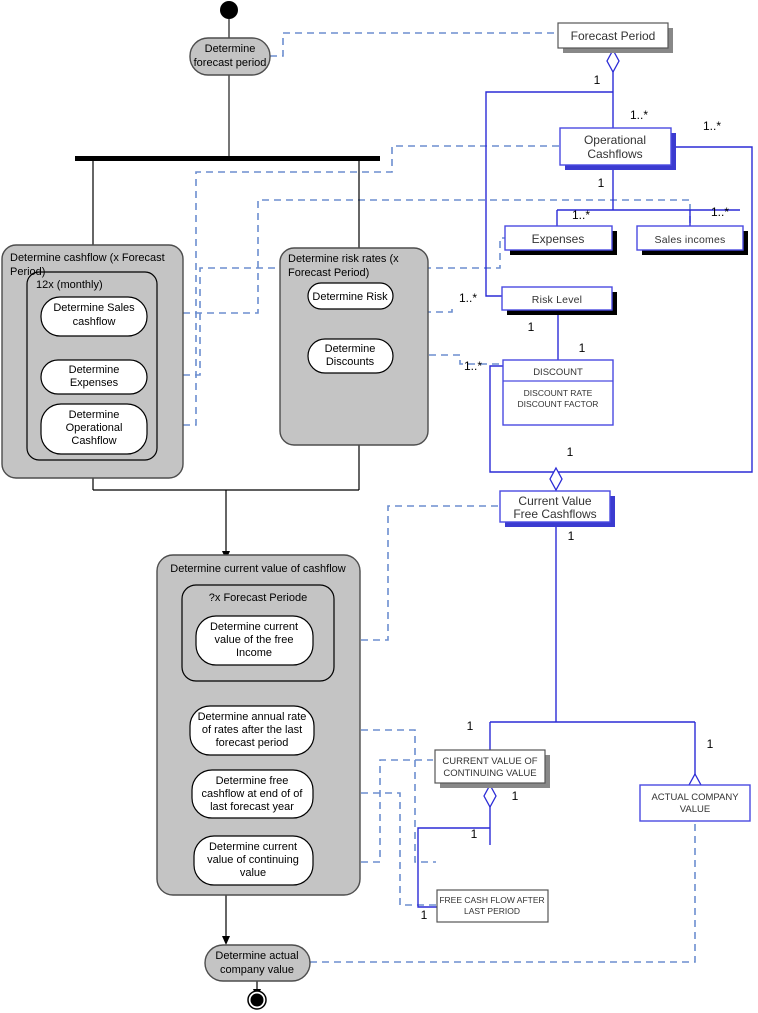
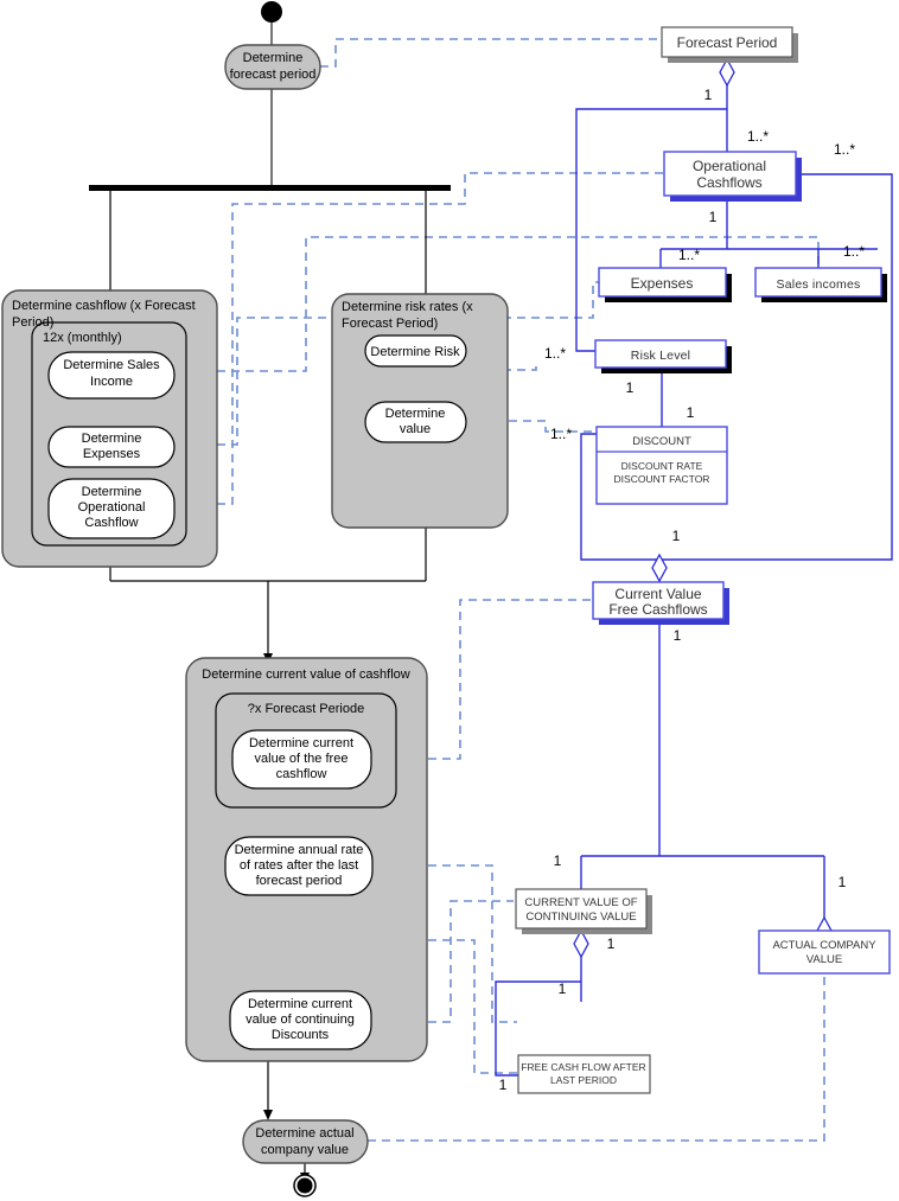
  Determine
  forecast period
  Determine cashflow (x Forecast
  Perio
  12x (monthly)
  Determine Sales
- cashflow
+ Income
  Determine
  Expenses
  Determine
  Operational
  Cashflow
  Determine risk rates (x
  Forecast Period)
  Determine Risk
  Determine
- Discounts
+ value
  Determine current value of cashflow
  ?x Forecast Periode
  Determine current
  value of the free
- Income
+ cashflow
  Determine annual rate
  of rates after the last
  forecast period
- Determine free
- cashflow at end of of
- last forecast year
  Determine current
  value of continuing
- value
+ Discounts
  Determine actual
  company value
  Forecast Period
  Operational
  Cashflows
  Expenses
  Sales incomes
  Risk Level
  DISCOUNT
  DISCOUNT RATE
  DISCOUNT FACTOR
  Current Value
  Free Cashflows
  CURRENT VALUE OF
  CONTINUING VALUE
  FREE CASH FLOW AFTER
  LAST PERIOD
  ACTUAL COMPANY
  VALUE
  1
  1..*
  1..*
  1
  1..*
  1..*
  1..*
  1
  1
  1..*
  1
  1
  1
  1
  1
  1
  1
